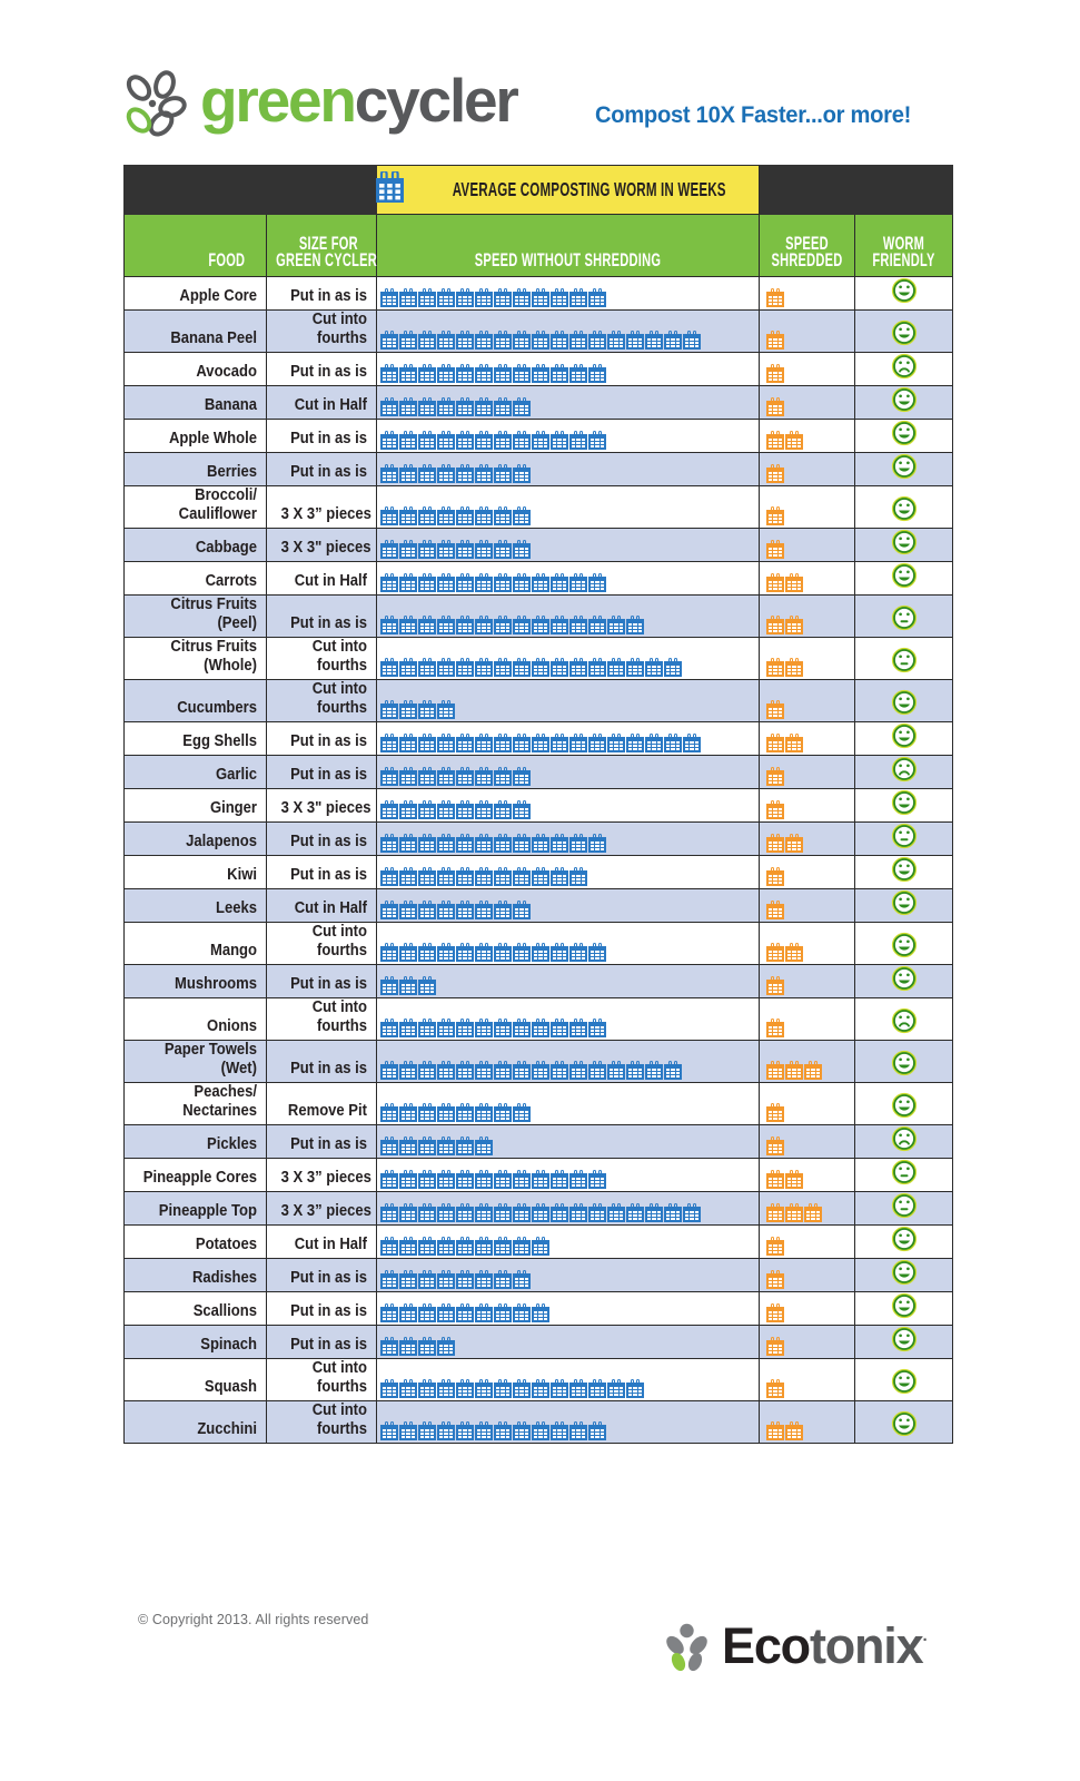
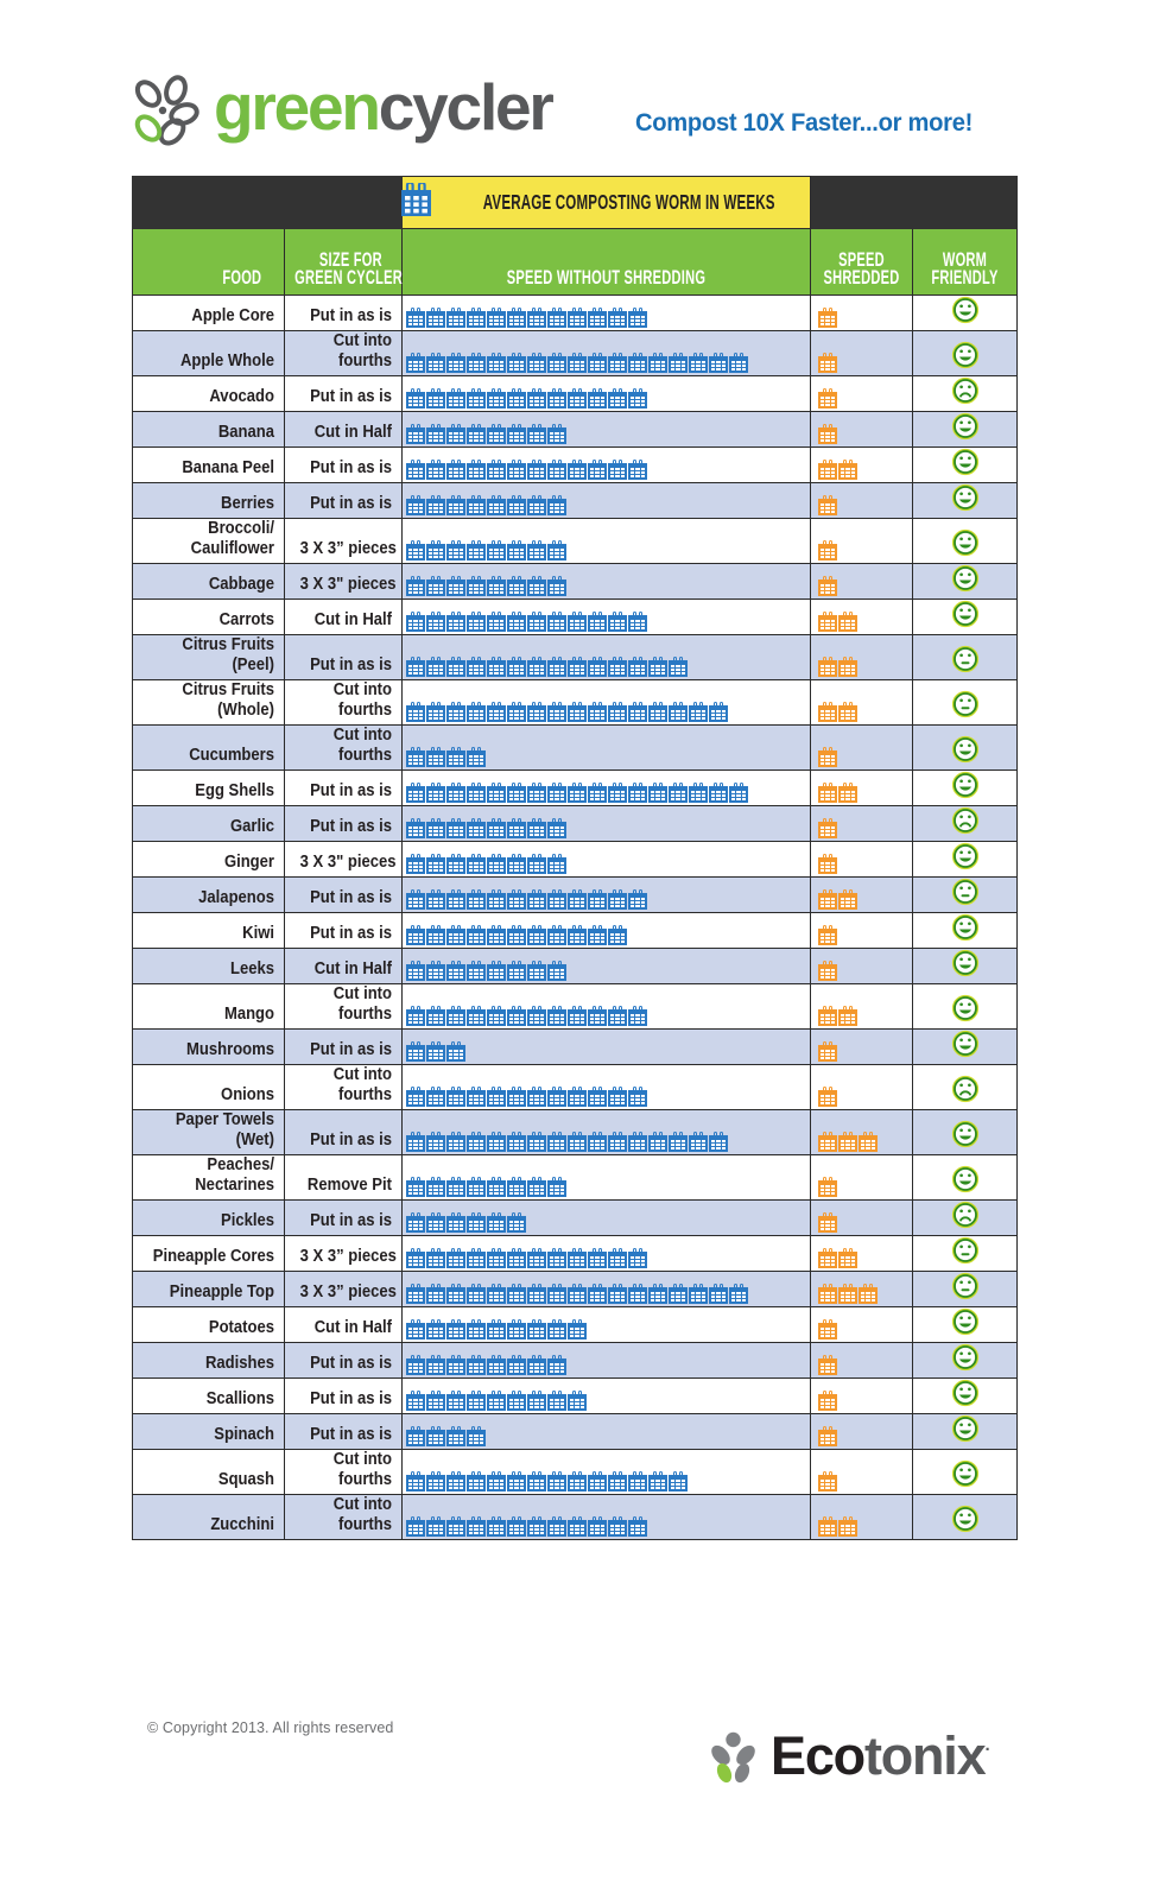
  greencycler
  Compost 10X Faster...or more!
  		AVERAGE COMPOSTING WORM IN WEEKS
  FOOD	SIZE FOR GREEN CYCLER	SPEED WITHOUT SHREDDING	SPEED SHREDDED	WORM FRIENDLY
  Apple Core	Put in as is
- Banana Peel	Cut intofourths
+ Apple Whole	Cut intofourths
  Avocado	Put in as is
  Banana	Cut in Half
- Apple Whole	Put in as is
+ Banana Peel	Put in as is
  Berries	Put in as is
  Broccoli/Cauliflower	3 X 3” pieces
  Cabbage	3 X 3" pieces
  Carrots	Cut in Half
  Citrus Fruits(Peel)	Put in as is
  Citrus Fruits(Whole)	Cut intofourths
  Cucumbers	Cut intofourths
  Egg Shells	Put in as is
  Garlic	Put in as is
  Ginger	3 X 3" pieces
  Jalapenos	Put in as is
  Kiwi	Put in as is
  Leeks	Cut in Half
  Mango	Cut intofourths
  Mushrooms	Put in as is
  Onions	Cut intofourths
  Paper Towels(Wet)	Put in as is
  Peaches/Nectarines	Remove Pit
  Pickles	Put in as is
  Pineapple Cores	3 X 3” pieces
  Pineapple Top	3 X 3” pieces
  Potatoes	Cut in Half
  Radishes	Put in as is
  Scallions	Put in as is
  Spinach	Put in as is
  Squash	Cut intofourths
  Zucchini	Cut intofourths
  © Copyright 2013. All rights reserved
  Ecotonix·
